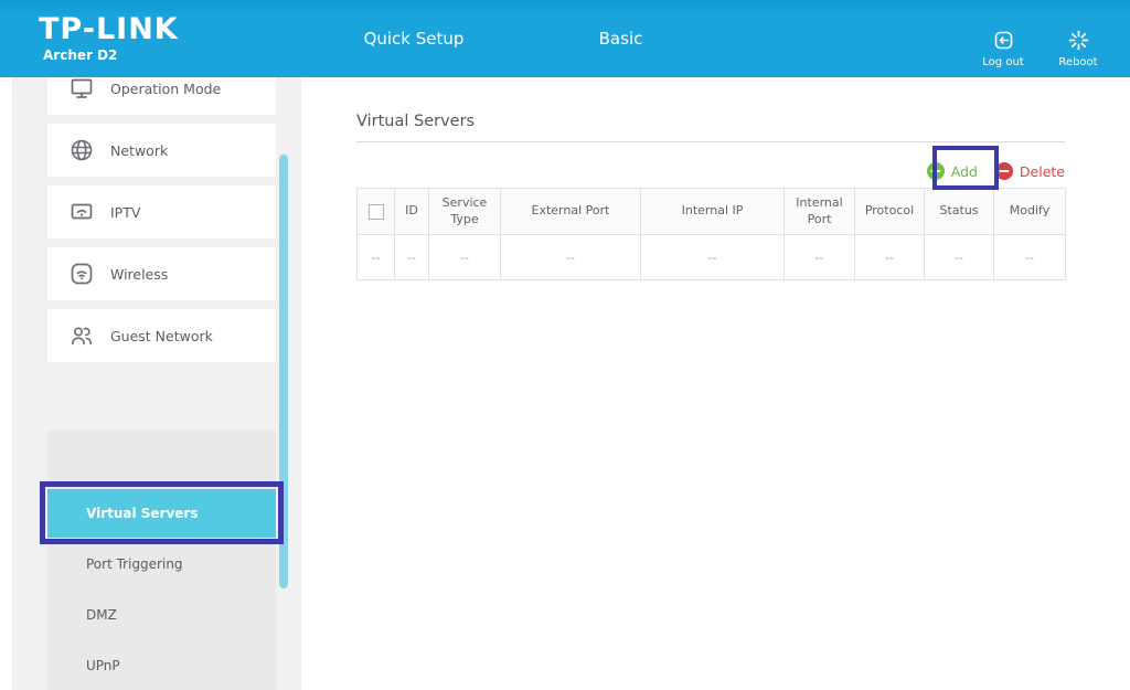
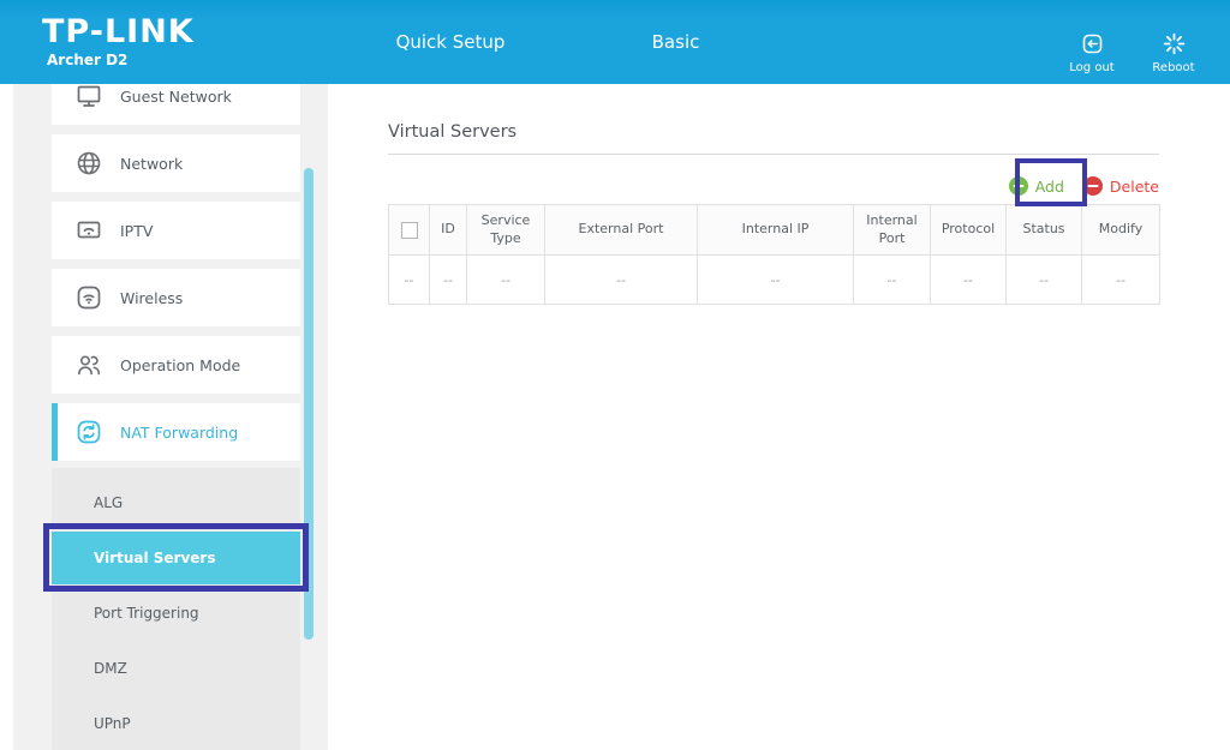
- Operation Mode
+ Guest Network
  Network
  IPTV
  Wireless
- Guest Network
+ Operation Mode
+ NAT Forwarding
+ ALG
  Virtual Servers
  Port Triggering
  DMZ
  UPnP
  TP-LINK
  Archer D2
  Quick Setup
  Basic
  Log out
  Reboot
  Virtual Servers
  Add
  Delete
  	ID	Service Type	External Port	Internal IP	Internal Port	Protocol	Status	Modify
  --	--	--	--	--	--	--	--	--
